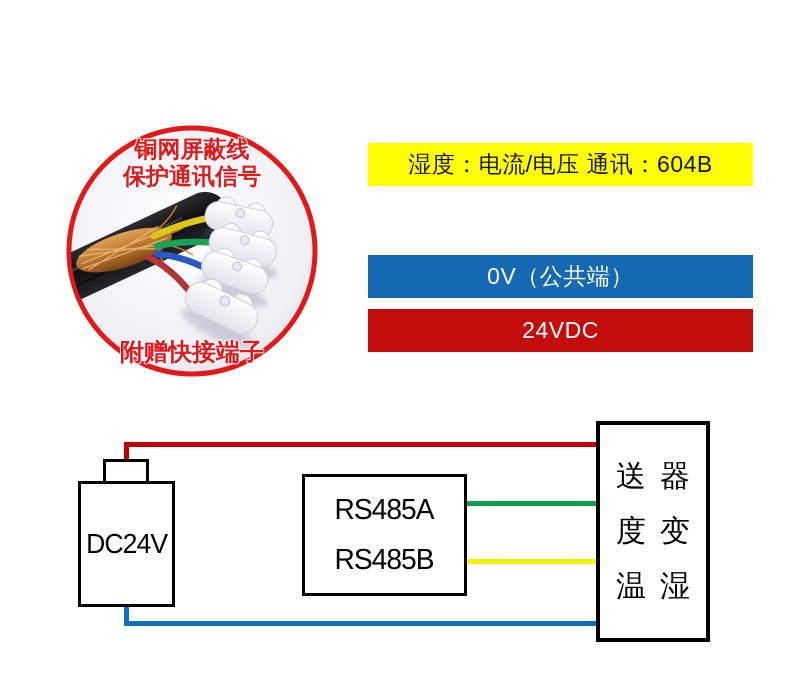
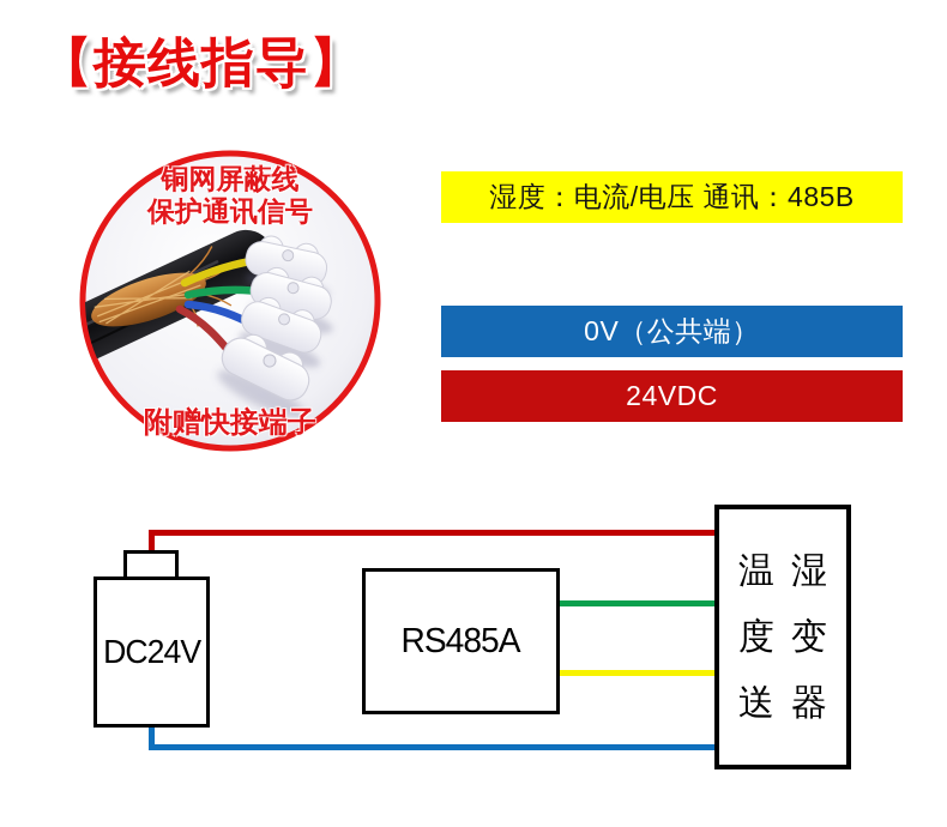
+ 【接线指导】
  铜网屏蔽线
  保护通讯信号
  附赠快接端子
- 湿度：电流/电压 通讯：604B
+ 湿度：电流/电压 通讯：485B
  0V（公共端）
  24VDC
  DC24V
  RS485A
- RS485B
- 送器
+ 温湿
  度变
- 温湿
+ 送器
